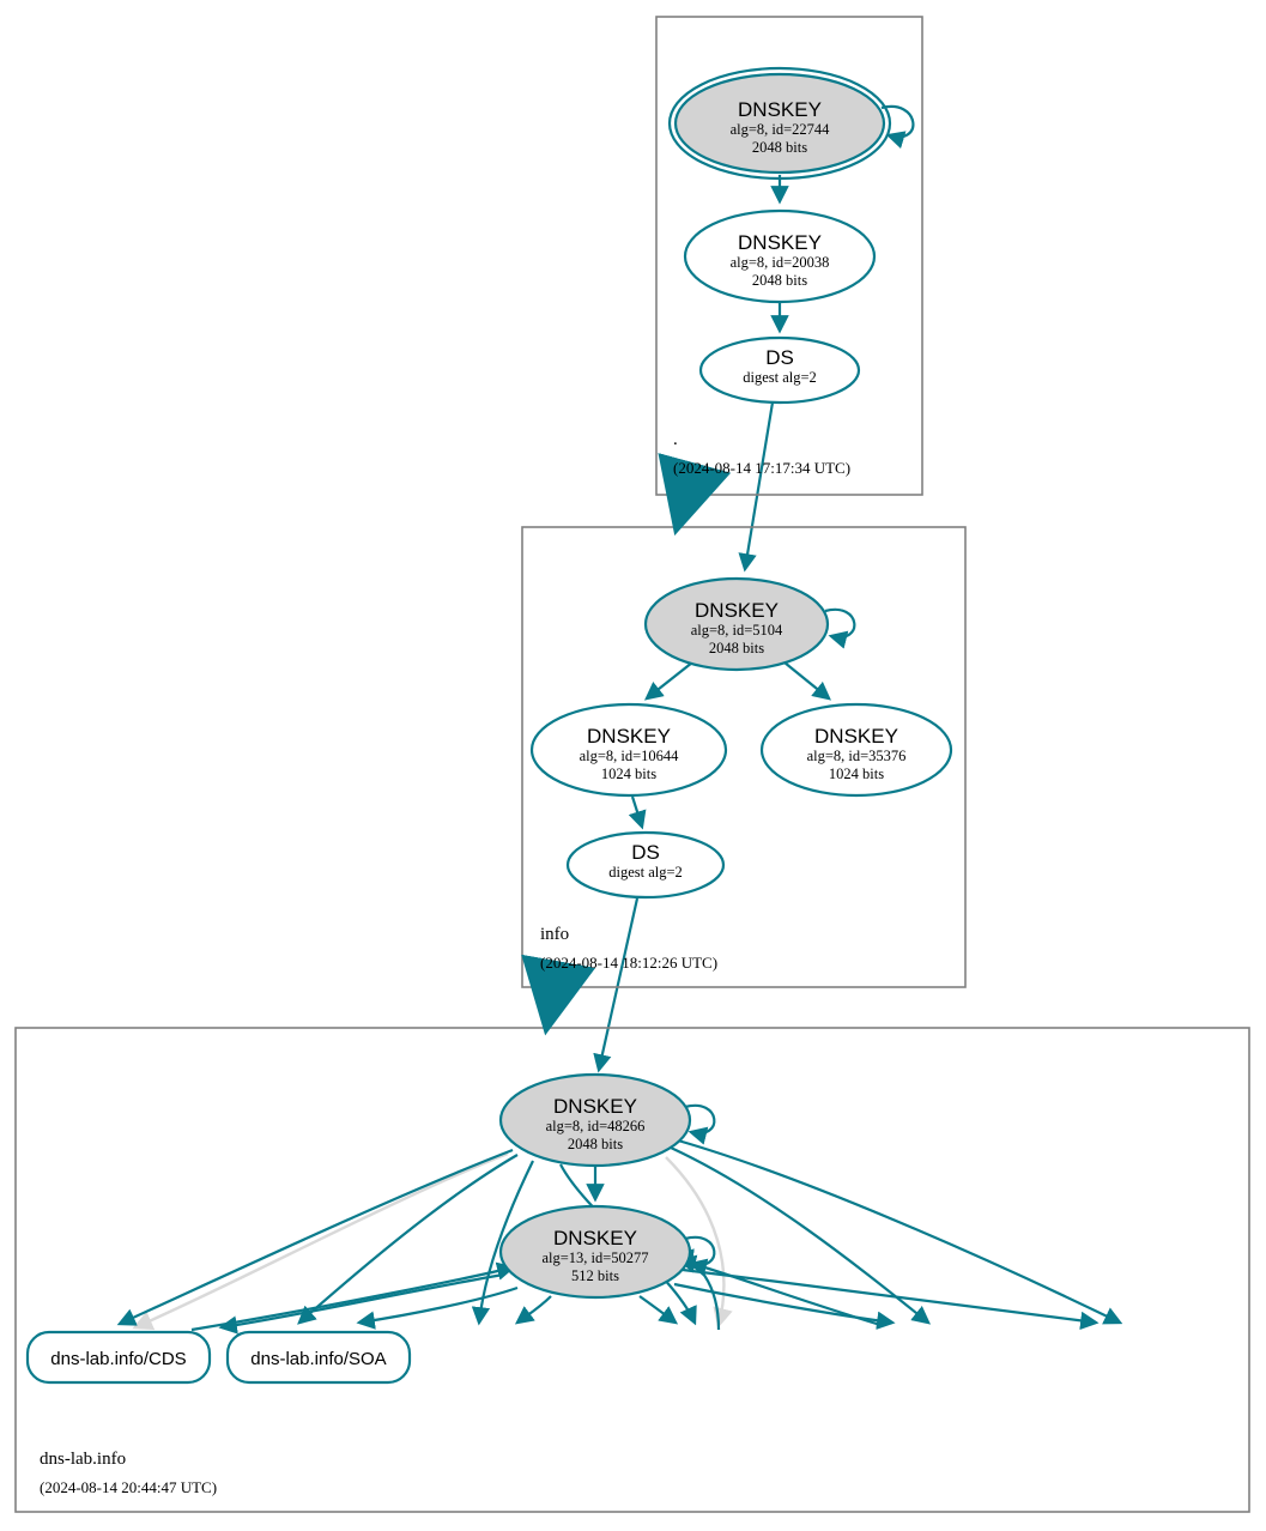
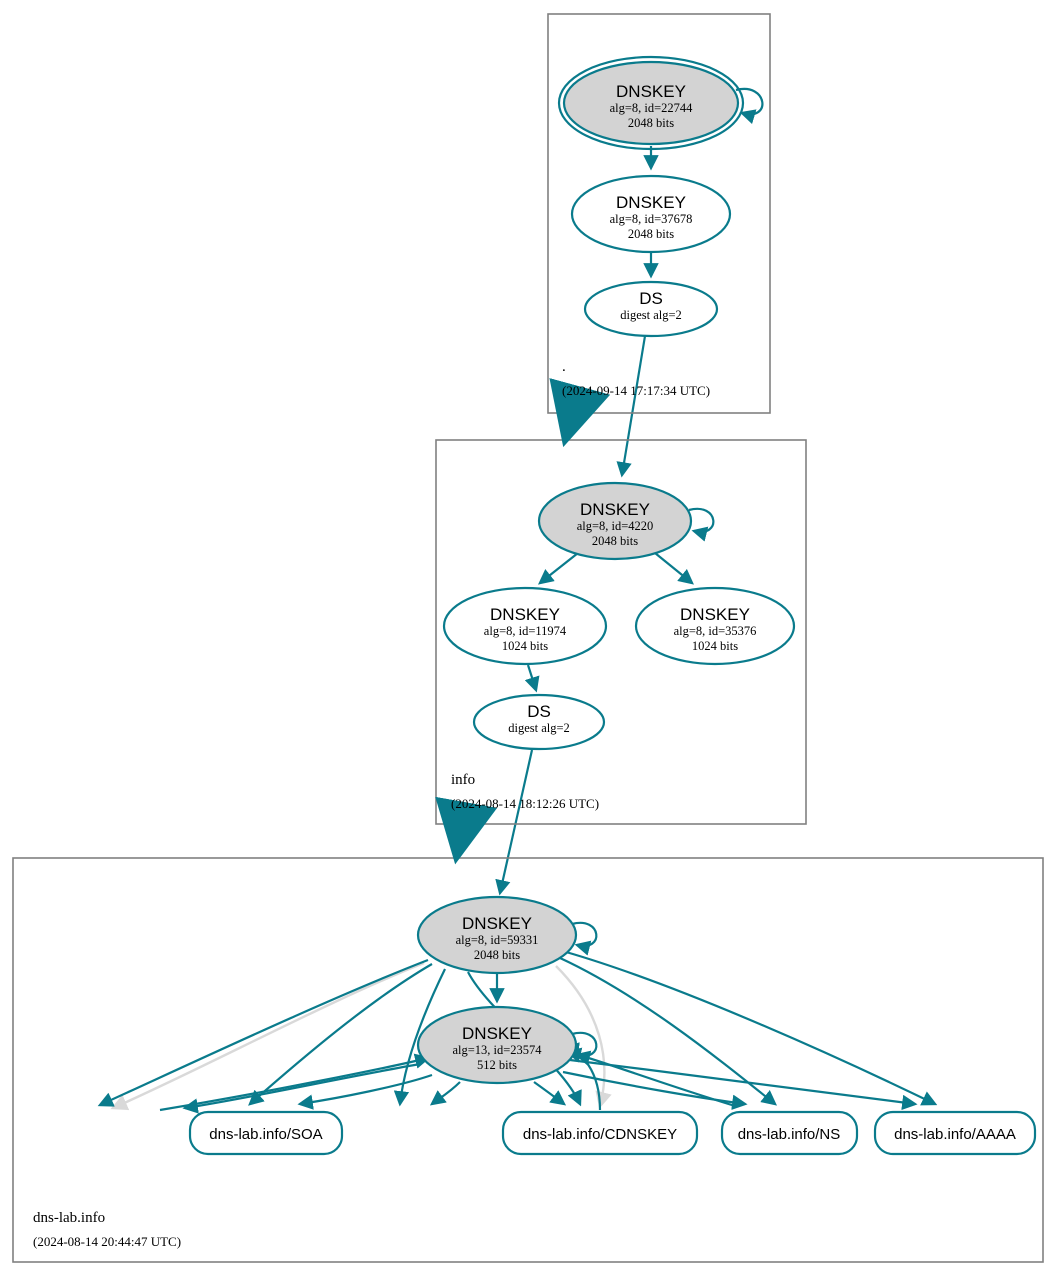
  DNSKEY
  alg=8, id=22744
  2048 bits
  DNSKEY
- alg=8, id=20038
+ alg=8, id=37678
  2048 bits
  DS
  digest alg=2
  .
- (2024-08-14 17:17:34 UTC)
+ (2024-09-14 17:17:34 UTC)
  DNSKEY
- alg=8, id=5104
+ alg=8, id=4220
  2048 bits
  DNSKEY
- alg=8, id=10644
+ alg=8, id=11974
  1024 bits
  DNSKEY
  alg=8, id=35376
  1024 bits
  DS
  digest alg=2
  info
  (2024-08-14 18:12:26 UTC)
  DNSKEY
- alg=8, id=48266
+ alg=8, id=59331
  2048 bits
  DNSKEY
- alg=13, id=50277
+ alg=13, id=23574
  512 bits
- dns-lab.info/CDS
  dns-lab.info/SOA
+ dns-lab.info/CDNSKEY
+ dns-lab.info/NS
+ dns-lab.info/AAAA
  dns-lab.info
  (2024-08-14 20:44:47 UTC)
